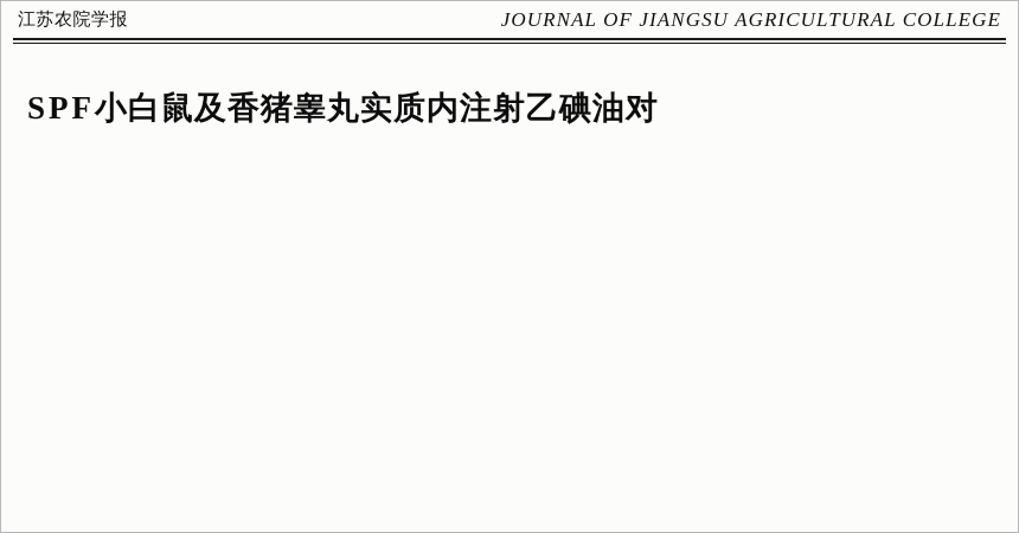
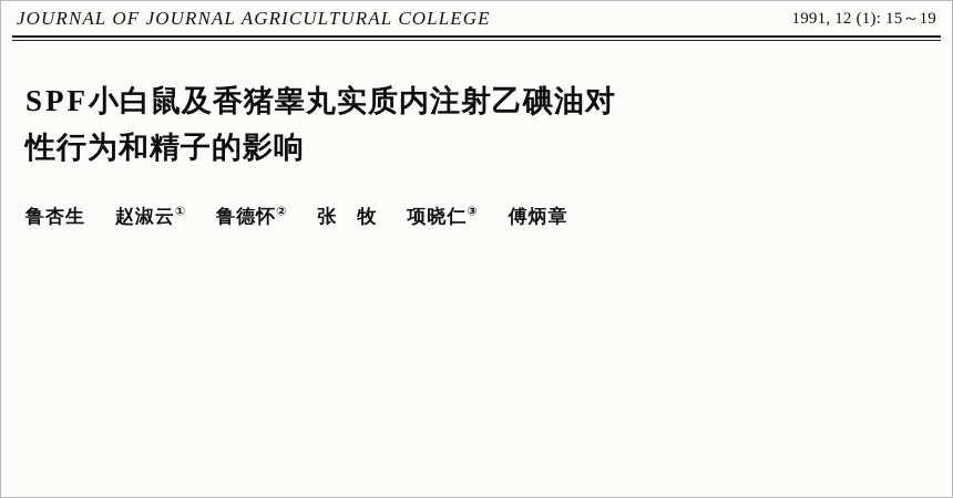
- 江苏农院学报
- JOURNAL OF JIANGSU AGRICULTURAL COLLEGE
+ JOURNAL OF JOURNAL AGRICULTURAL COLLEGE
+ 1991, 12 (1): 15～19
  SPF小白鼠及香猪睾丸实质内注射乙碘油对
+ 性行为和精子的影响
+ 鲁杏生 赵淑云① 鲁德怀② 张 牧 项晓仁③ 傅炳章
